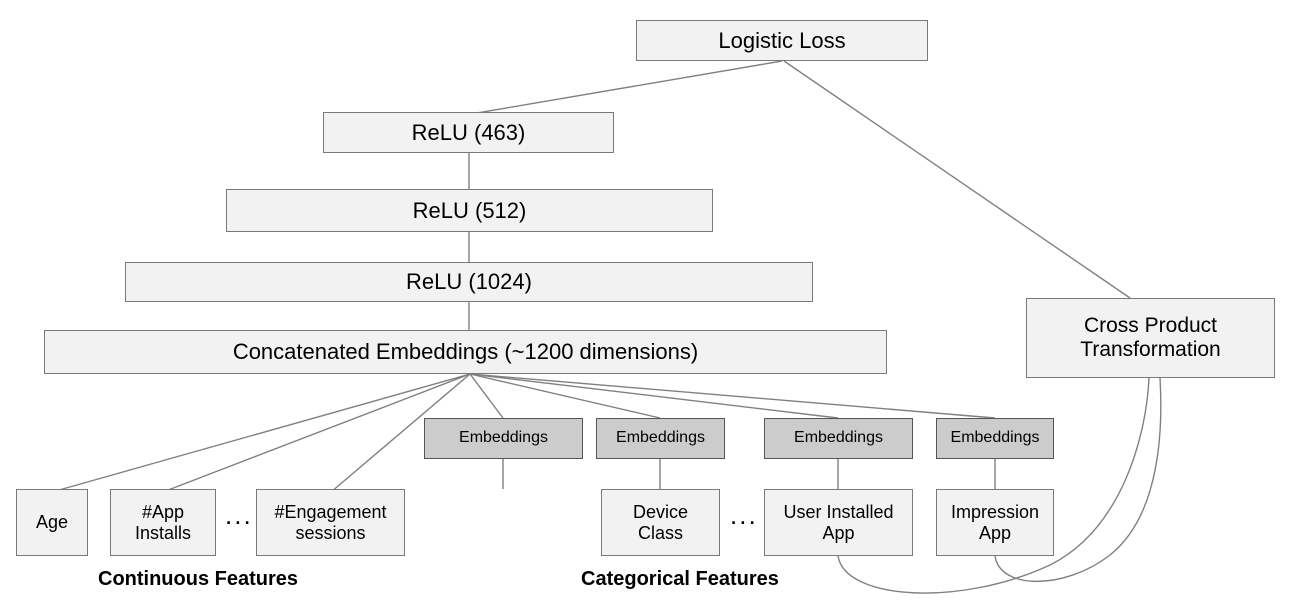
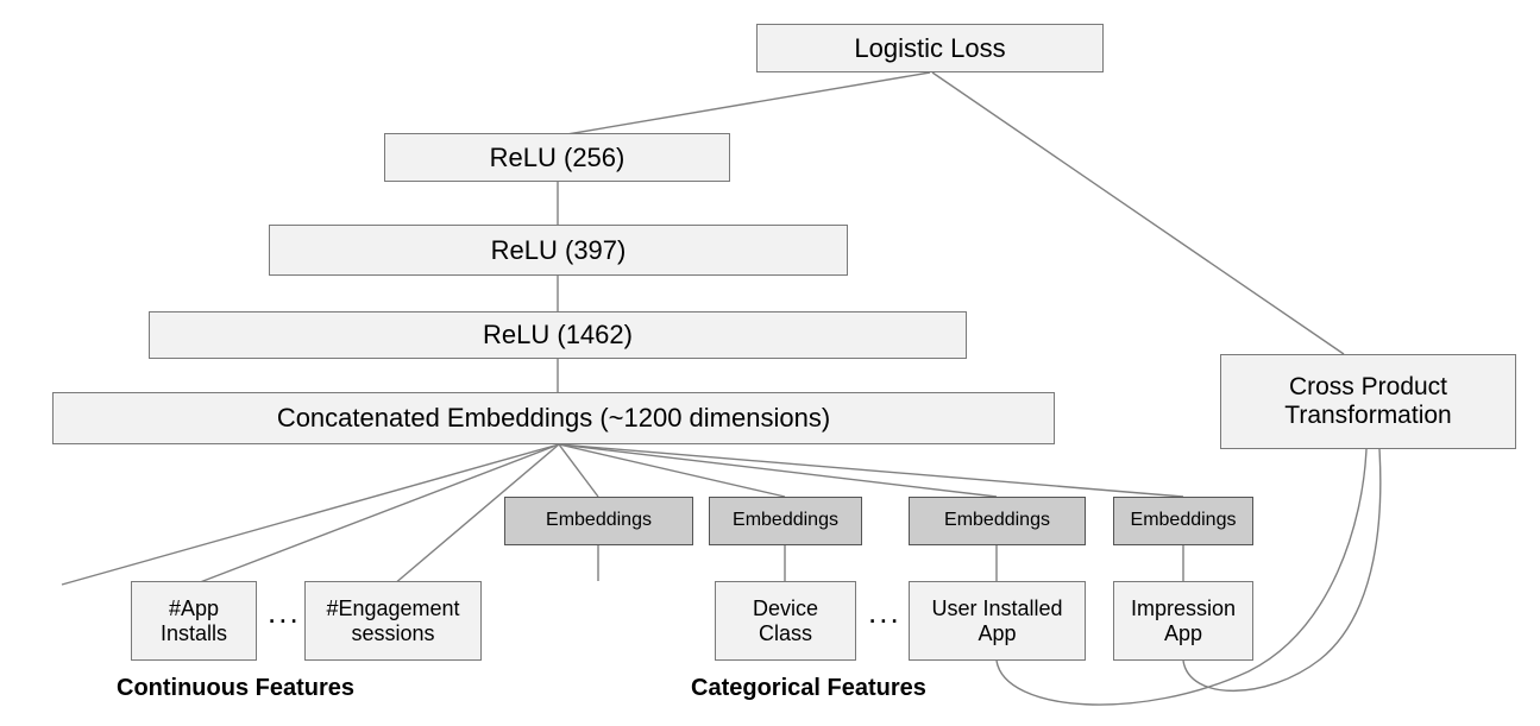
  Logistic Loss
- ReLU (463)
+ ReLU (256)
- ReLU (512)
+ ReLU (397)
- ReLU (1024)
+ ReLU (1462)
  Concatenated Embeddings (~1200 dimensions)
  Cross Product
  Transformation
  Embeddings
  Embeddings
  Embeddings
  Embeddings
- Age
  #App
  Installs
  ...
  #Engagement
  sessions
  Device
  Class
  ...
  User Installed
  App
  Impression
  App
  Continuous Features
  Categorical Features
